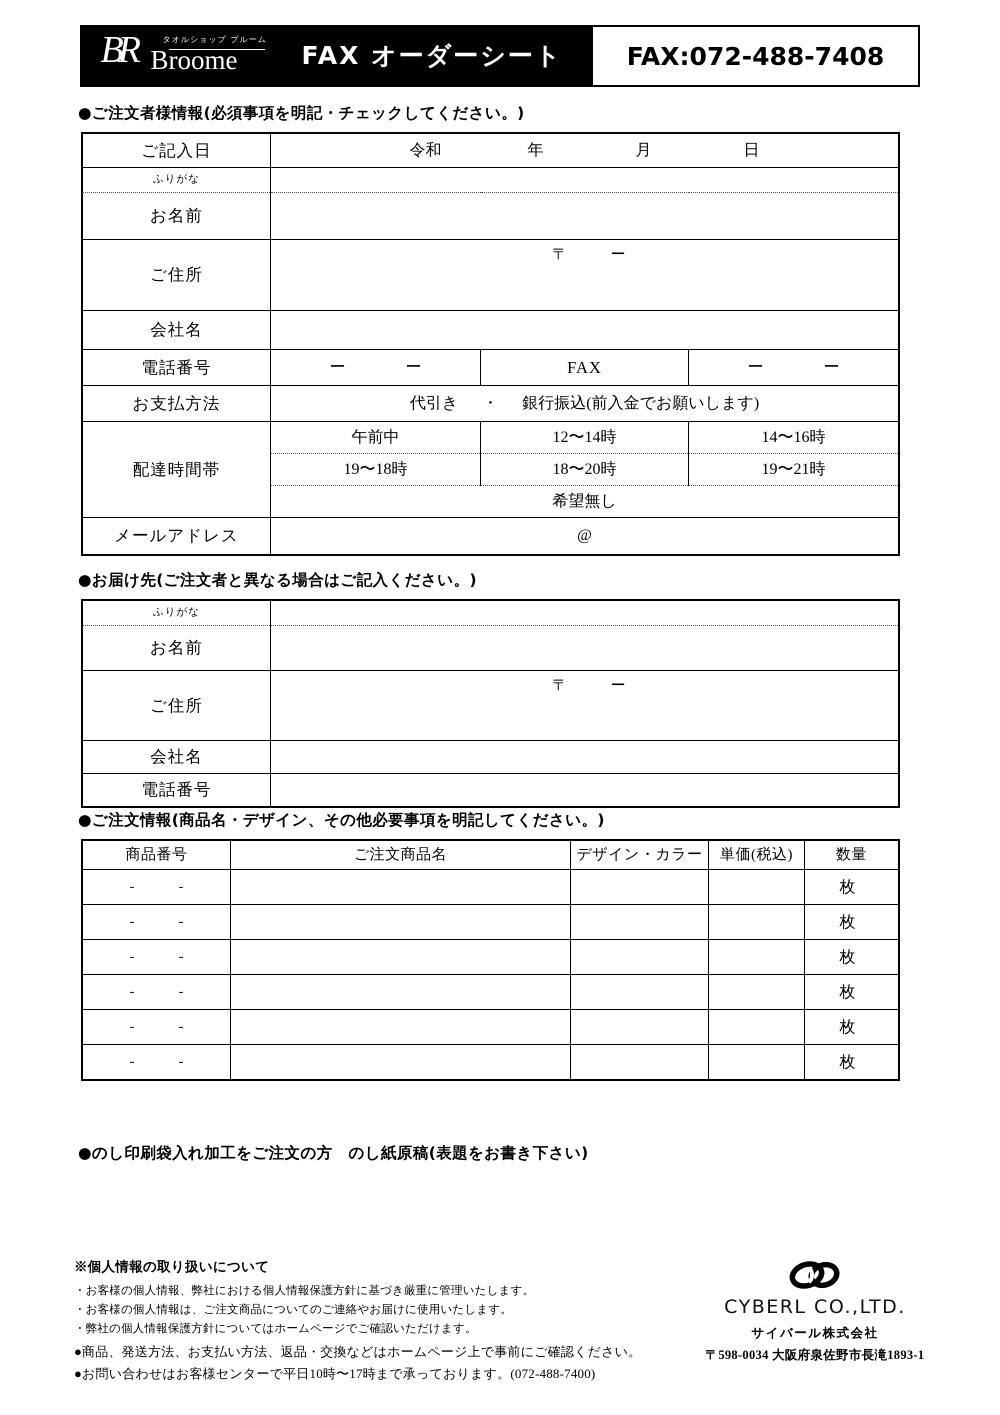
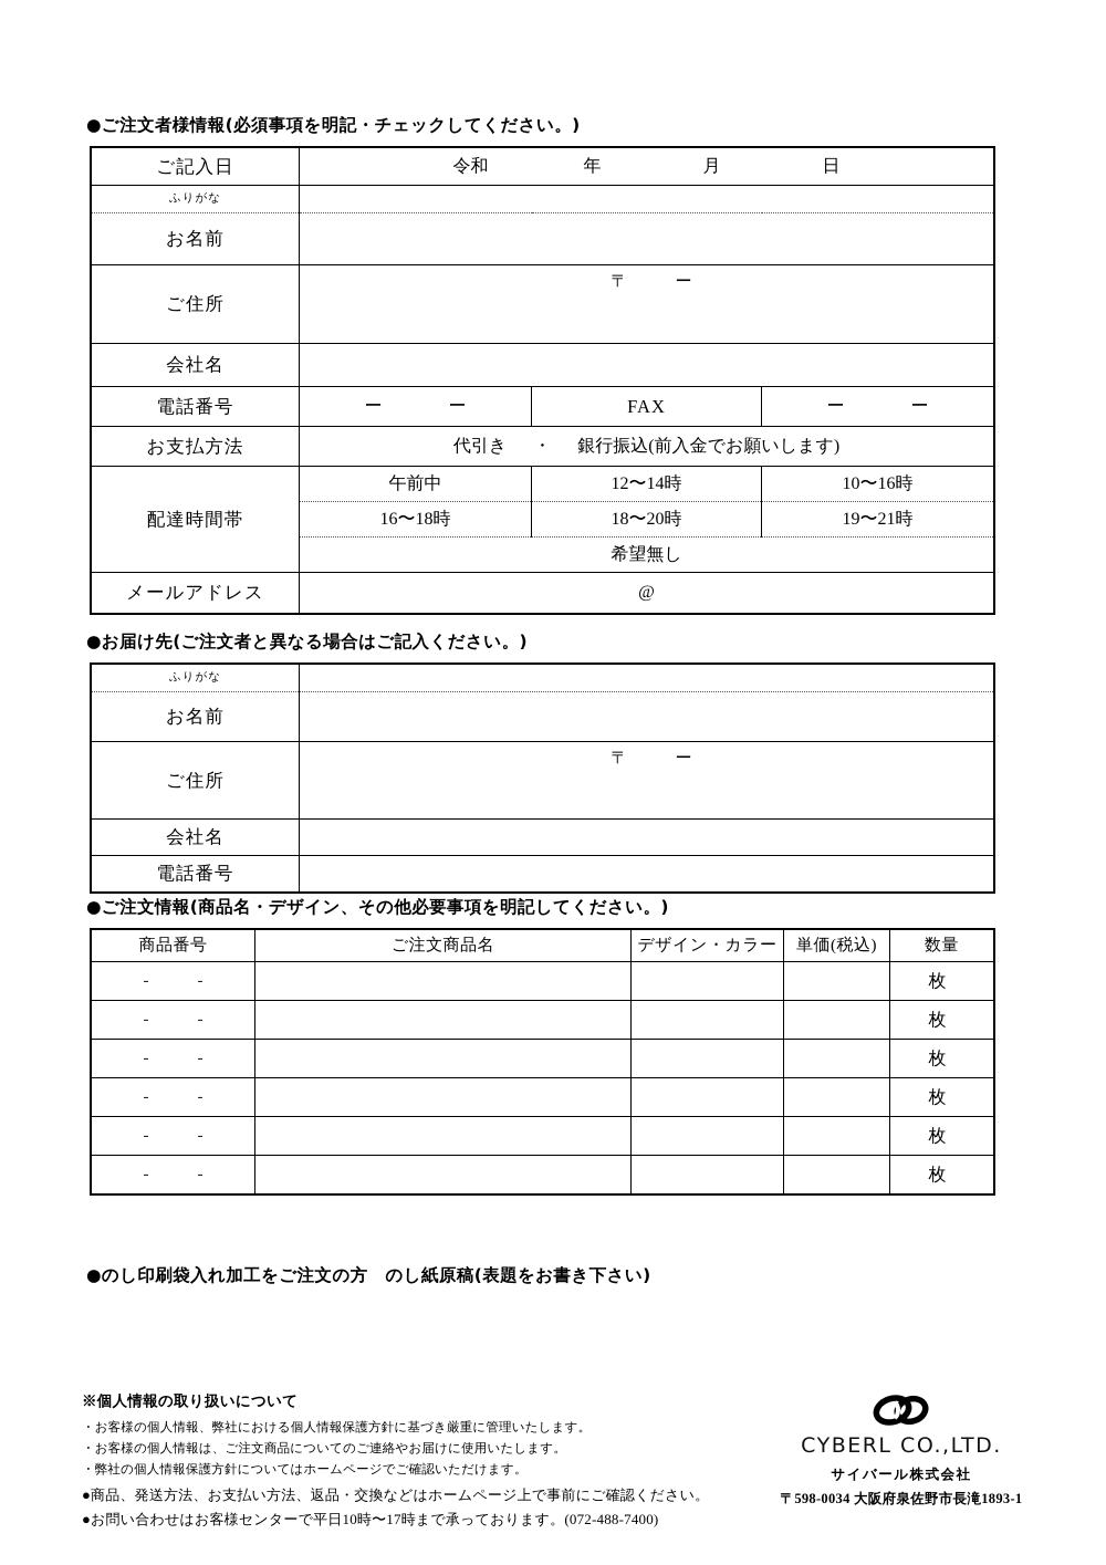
- BR
- タオルショップ ブルーム
- Broome
- FAX オーダーシート
- FAX:072-488-7408
  ●ご注文者様情報(必須事項を明記・チェックしてください。)
  ご記入日	令和 年 月 日
  ふりがな
  お名前
  ご住所	〒 ー
  会社名
  電話番号	ー ー	FAX	ー ー
  お支払方法	代引き ・ 銀行振込(前入金でお願いします)
- 配達時間帯	午前中	12〜14時	14〜16時
+ 配達時間帯	午前中	12〜14時	10〜16時
- 19〜18時	18〜20時	19〜21時
+ 16〜18時	18〜20時	19〜21時
  希望無し
  メールアドレス	@
  ●お届け先(ご注文者と異なる場合はご記入ください。)
  ふりがな
  お名前
  ご住所	〒 ー
  会社名
  電話番号
  ●ご注文情報(商品名・デザイン、その他必要事項を明記してください。)
  商品番号	ご注文商品名	デザイン・カラー	単価(税込)	数量
  - -				枚
  - -				枚
  - -				枚
  - -				枚
  - -				枚
  - -				枚
  ●のし印刷袋入れ加工をご注文の方 のし紙原稿(表題をお書き下さい)
  ※個人情報の取り扱いについて
  ・お客様の個人情報、弊社における個人情報保護方針に基づき厳重に管理いたします。
  ・お客様の個人情報は、ご注文商品についてのご連絡やお届けに使用いたします。
  ・弊社の個人情報保護方針についてはホームページでご確認いただけます。
  ●商品、発送方法、お支払い方法、返品・交換などはホームページ上で事前にご確認ください。
  ●お問い合わせはお客様センターで平日10時〜17時まで承っております。(072-488-7400)
  CYBERL CO.,LTD.
  サイバール株式会社
  〒598-0034 大阪府泉佐野市長滝1893-1
